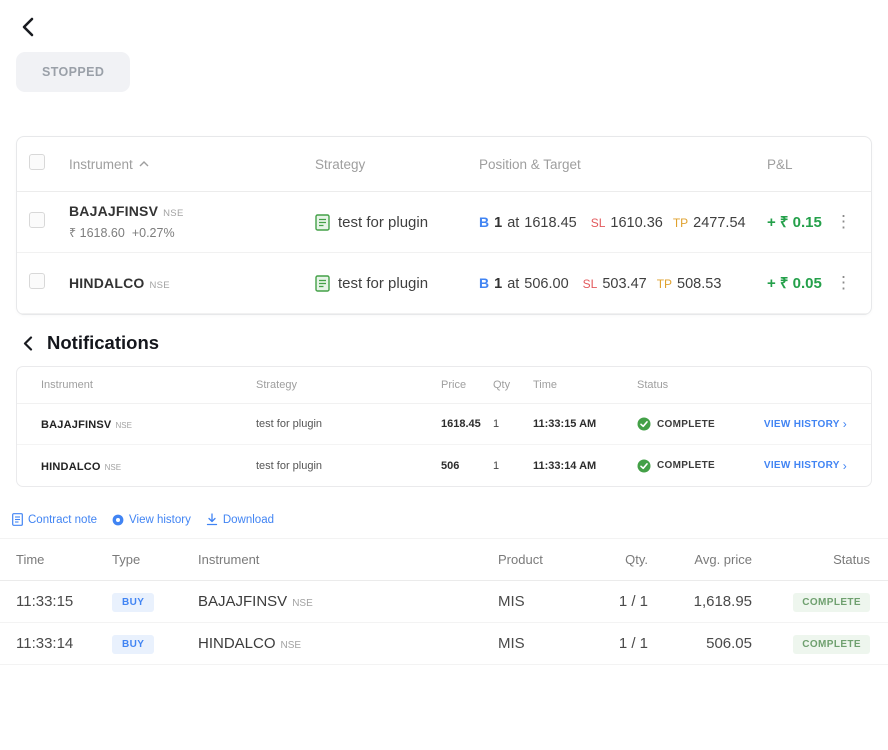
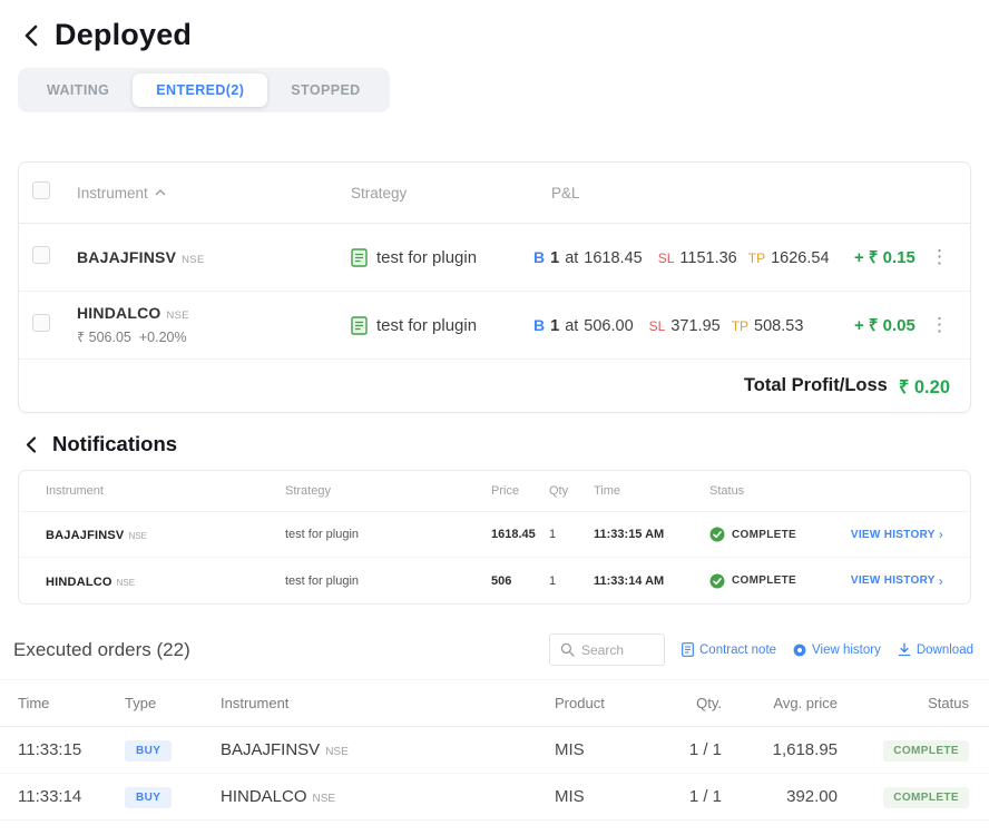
+ Deployed
+ WAITING
+ ENTERED(2)
  STOPPED
  Instrument
  Strategy
- Position & Target
  P&L
  BAJAJFINSV
  NSE
- ₹ 1618.60 +0.27%
  test for plugin
  B
  1
  at
  1618.45
  SL
- 1610.36
+ 1151.36
  TP
- 2477.54
+ 1626.54
  + ₹ 0.15
  ⋮
  HINDALCO
  NSE
+ ₹ 506.05 +0.20%
  test for plugin
  B
  1
  at
  506.00
  SL
- 503.47
+ 371.95
  TP
  508.53
  + ₹ 0.05
  ⋮
+ Total Profit/Loss
+ ₹ 0.20
  Notifications
  Instrument
  Strategy
  Price
  Qty
  Time
  Status
  BAJAJFINSV NSE
  test for plugin
  1618.45
  1
  11:33:15 AM
  COMPLETE
  VIEW HISTORY
  ›
  HINDALCO NSE
  test for plugin
  506
  1
  11:33:14 AM
  COMPLETE
  VIEW HISTORY
  ›
+ Executed orders (22)
+ Search
  Contract note
  View history
  Download
  Time
  Type
  Instrument
  Product
  Qty.
  Avg. price
  Status
  11:33:15
  BUY
  BAJAJFINSV NSE
  MIS
  1 / 1
  1,618.95
  COMPLETE
  11:33:14
  BUY
  HINDALCO NSE
  MIS
  1 / 1
- 506.05
+ 392.00
  COMPLETE
